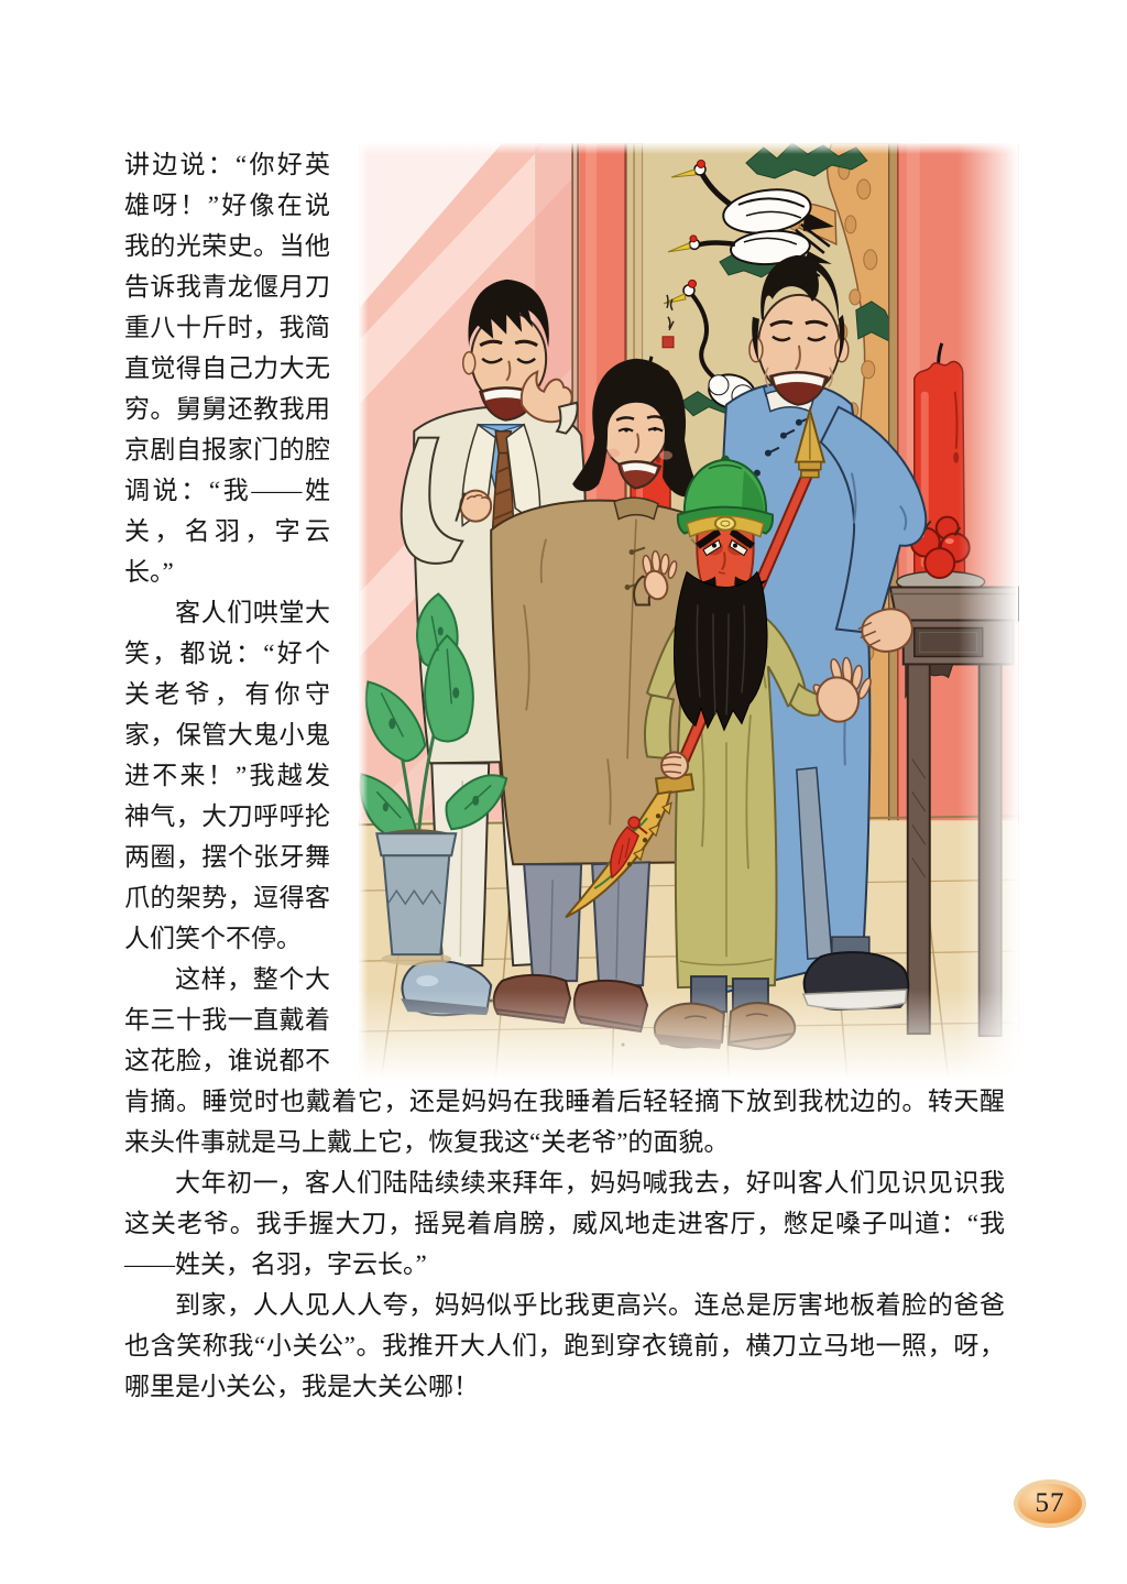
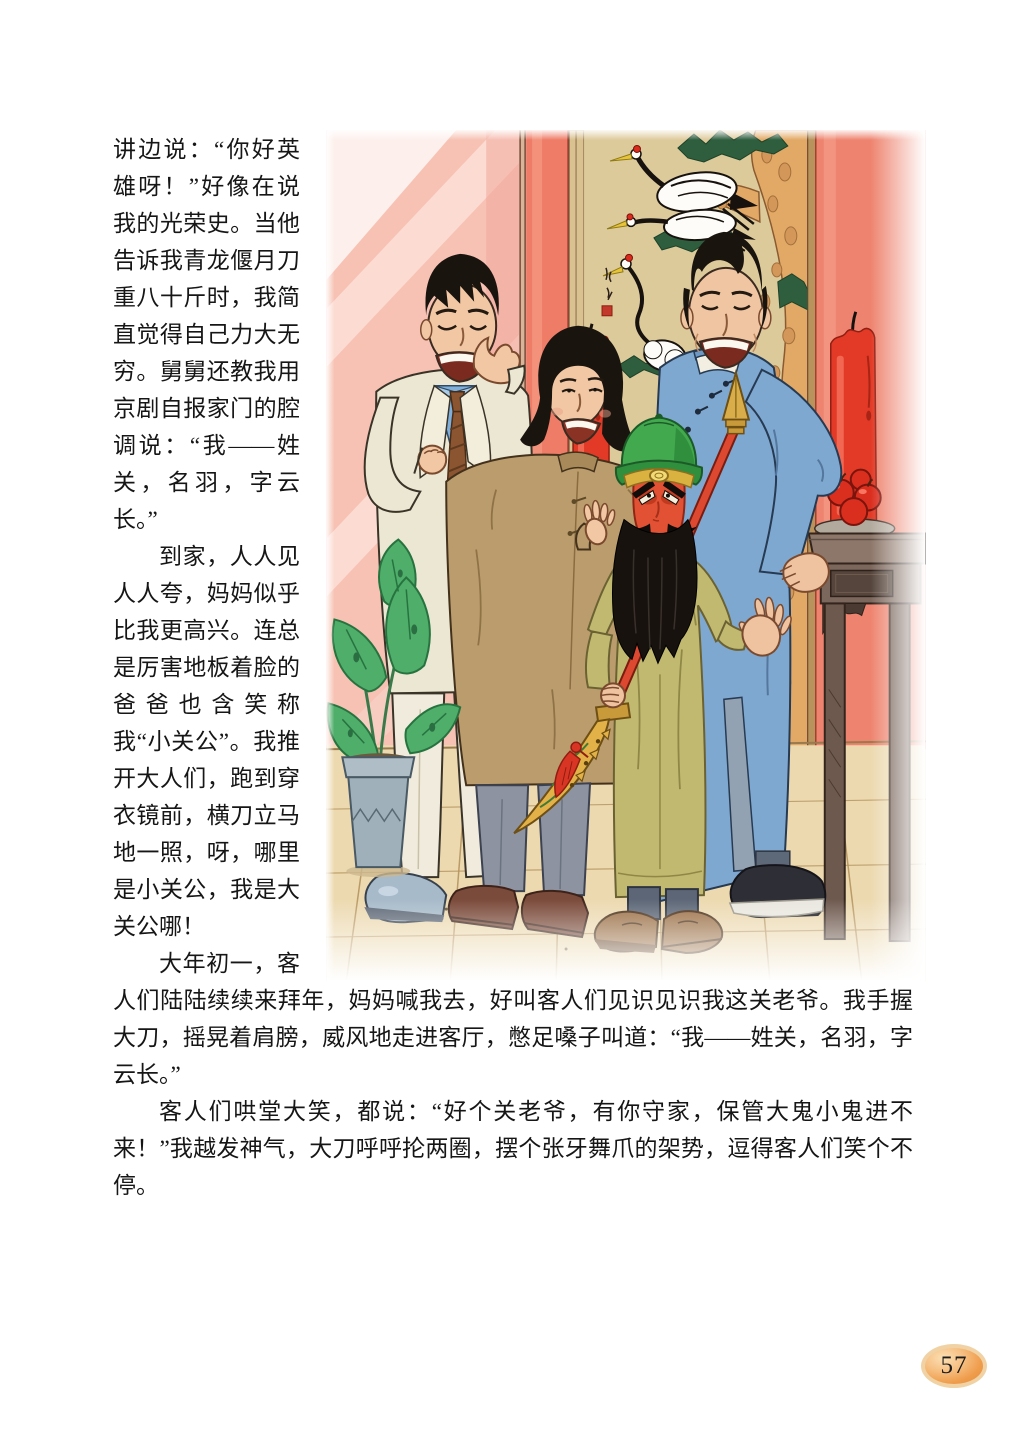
  讲边说：“你好英雄呀！”好像在说我的光荣史。当他告诉我青龙偃月刀重八十斤时，我简直觉得自己力大无穷。舅舅还教我用京剧自报家门的腔调说：“我——姓关，名羽，字云长。”
- 客人们哄堂大笑，都说：“好个关老爷，有你守家，保管大鬼小鬼进不来！”我越发神气，大刀呼呼抡两圈，摆个张牙舞爪的架势，逗得客人们笑个不停。
+ 到家，人人见人人夸，妈妈似乎比我更高兴。连总是厉害地板着脸的爸爸也含笑称我“小关公”。我推开大人们，跑到穿衣镜前，横刀立马地一照，呀，哪里是小关公，我是大关公哪！
- 这样，整个大年三十我一直戴着这花脸，谁说都不肯摘。睡觉时也戴着它，还是妈妈在我睡着后轻轻摘下放到我枕边的。转天醒来头件事就是马上戴上它，恢复我这“关老爷”的面貌。
  大年初一，客人们陆陆续续来拜年，妈妈喊我去，好叫客人们见识见识我这关老爷。我手握大刀，摇晃着肩膀，威风地走进客厅，憋足嗓子叫道：“我——姓关，名羽，字云长。”
- 到家，人人见人人夸，妈妈似乎比我更高兴。连总是厉害地板着脸的爸爸也含笑称我“小关公”。我推开大人们，跑到穿衣镜前，横刀立马地一照，呀，哪里是小关公，我是大关公哪！
+ 客人们哄堂大笑，都说：“好个关老爷，有你守家，保管大鬼小鬼进不来！”我越发神气，大刀呼呼抡两圈，摆个张牙舞爪的架势，逗得客人们笑个不停。
  57
